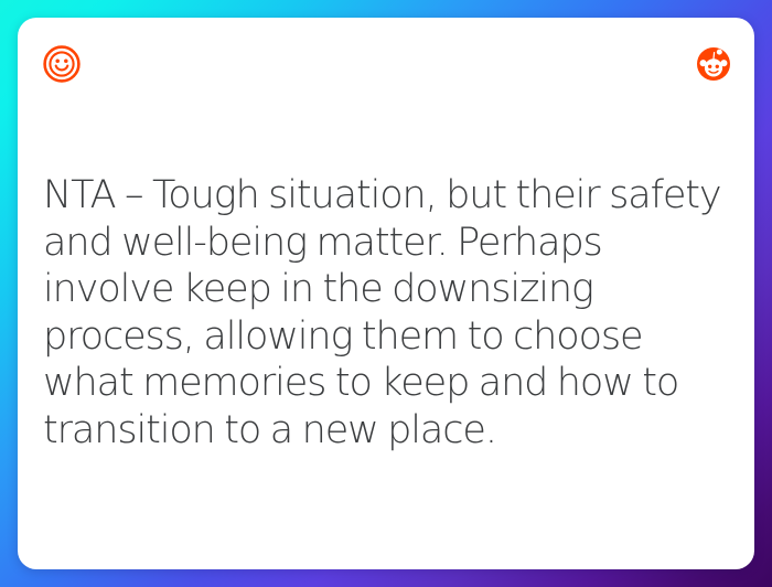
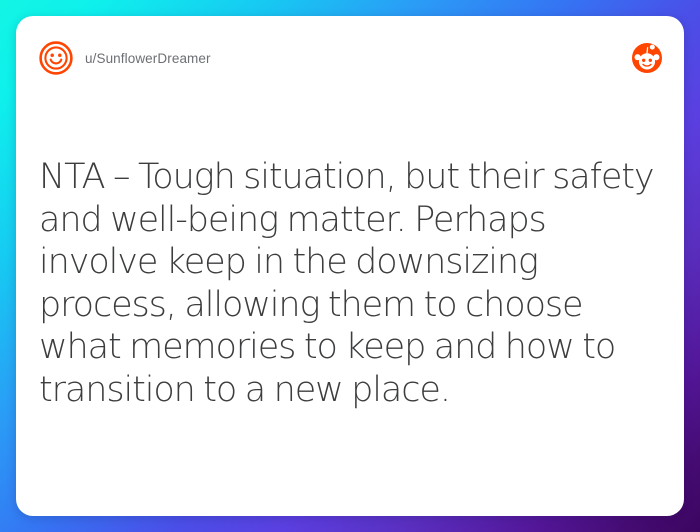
+ u/SunflowerDreamer
  NTA – Tough situation, but their safety and well-being matter. Perhaps involve keep in the downsizing process, allowing them to choose what memories to keep and how to transition to a new place.
